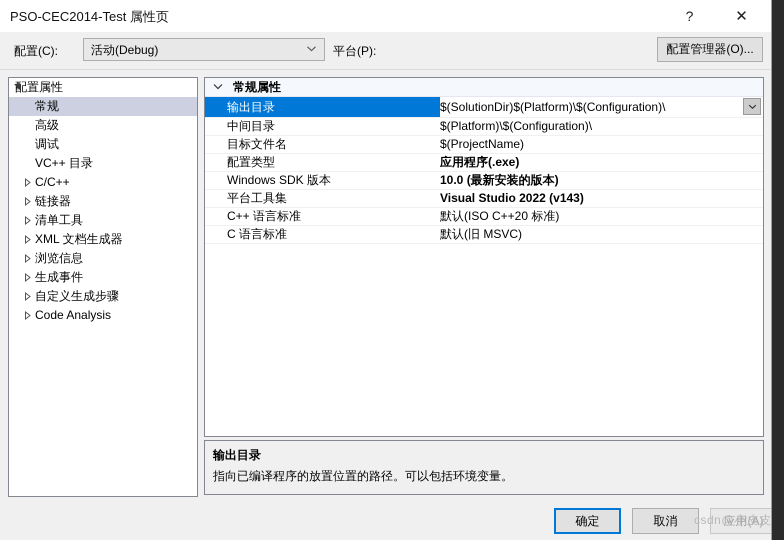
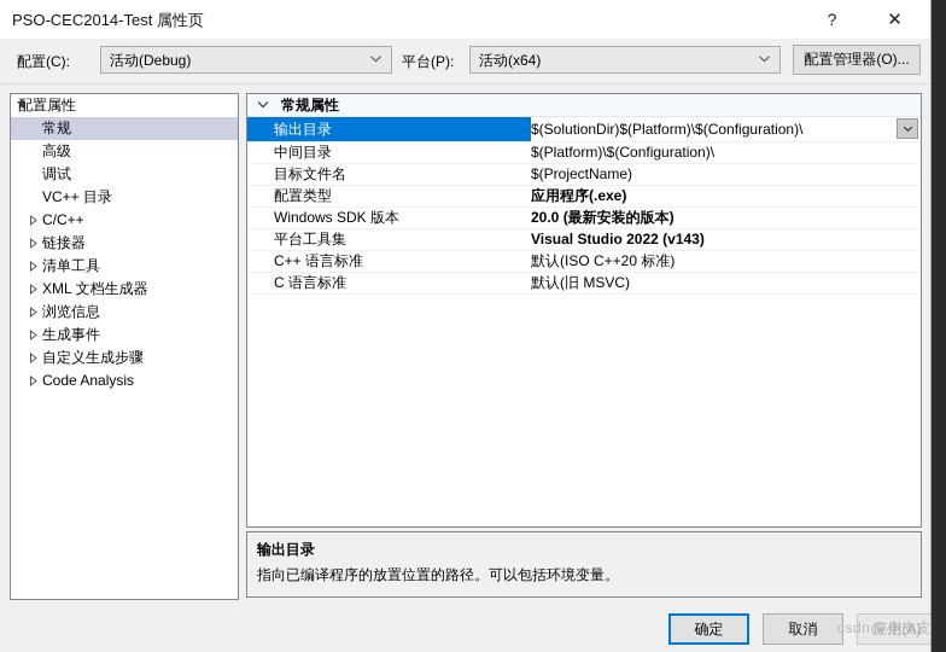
  PSO-CEC2014-Test 属性页
  ?
  ✕
  配置(C):
  活动(Debug)
  平台(P):
+ 活动(x64)
  配置管理器(O)...
  配置属性
  常规
  高级
  调试
  VC++ 目录
  C/C++
  链接器
  清单工具
  XML 文档生成器
  浏览信息
  生成事件
  自定义生成步骤
  Code Analysis
  常规属性
  输出目录
  $(SolutionDir)$(Platform)\$(Configuration)\
  中间目录
  $(Platform)\$(Configuration)\
  目标文件名
  $(ProjectName)
  配置类型
  应用程序(.exe)
  Windows SDK 版本
- 10.0 (最新安装的版本)
+ 20.0 (最新安装的版本)
  平台工具集
  Visual Studio 2022 (v143)
  C++ 语言标准
  默认(ISO C++20 标准)
  C 语言标准
  默认(旧 MSVC)
  输出目录
  指向已编译程序的放置位置的路径。可以包括环境变量。
  确定
  取消
  应用(A)
  csdn@小皮皮
